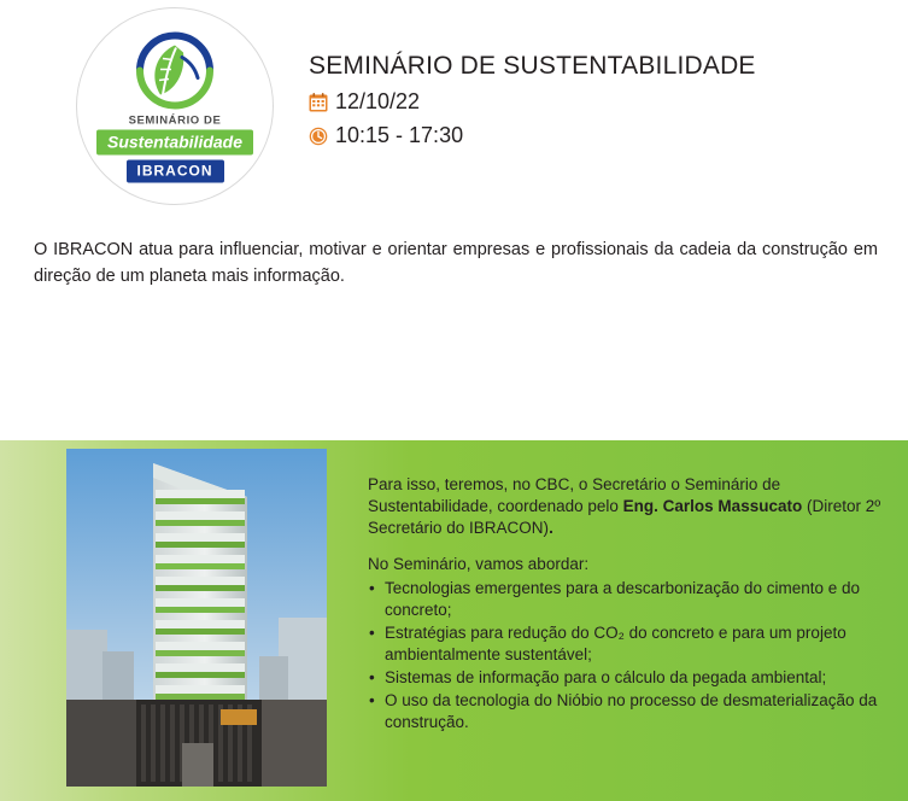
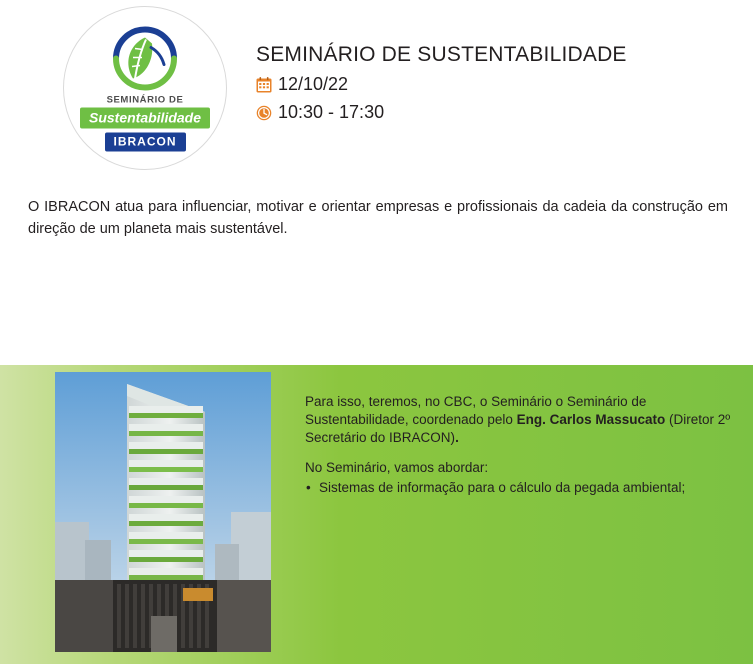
  SEMINÁRIO DE
  Sustentabilidade
  IBRACON
  SEMINÁRIO DE SUSTENTABILIDADE
  12/10/22
- 10:15 - 17:30
+ 10:30 - 17:30
- O IBRACON atua para influenciar, motivar e orientar empresas e profissionais da cadeia da construção em direção de um planeta mais informação.
+ O IBRACON atua para influenciar, motivar e orientar empresas e profissionais da cadeia da construção em direção de um planeta mais sustentável.
- Para isso, teremos, no CBC, o Secretário o Seminário de Sustentabilidade, coordenado pelo Eng. Carlos Massucato (Diretor 2º Secretário do IBRACON).
+ Para isso, teremos, no CBC, o Seminário o Seminário de Sustentabilidade, coordenado pelo Eng. Carlos Massucato (Diretor 2º Secretário do IBRACON).
  No Seminário, vamos abordar:
- Tecnologias emergentes para a descarbonização do cimento e do concreto;
- Estratégias para redução do CO₂ do concreto e para um projeto ambientalmente sustentável;
  Sistemas de informação para o cálculo da pegada ambiental;
- O uso da tecnologia do Nióbio no processo de desmaterialização da construção.
